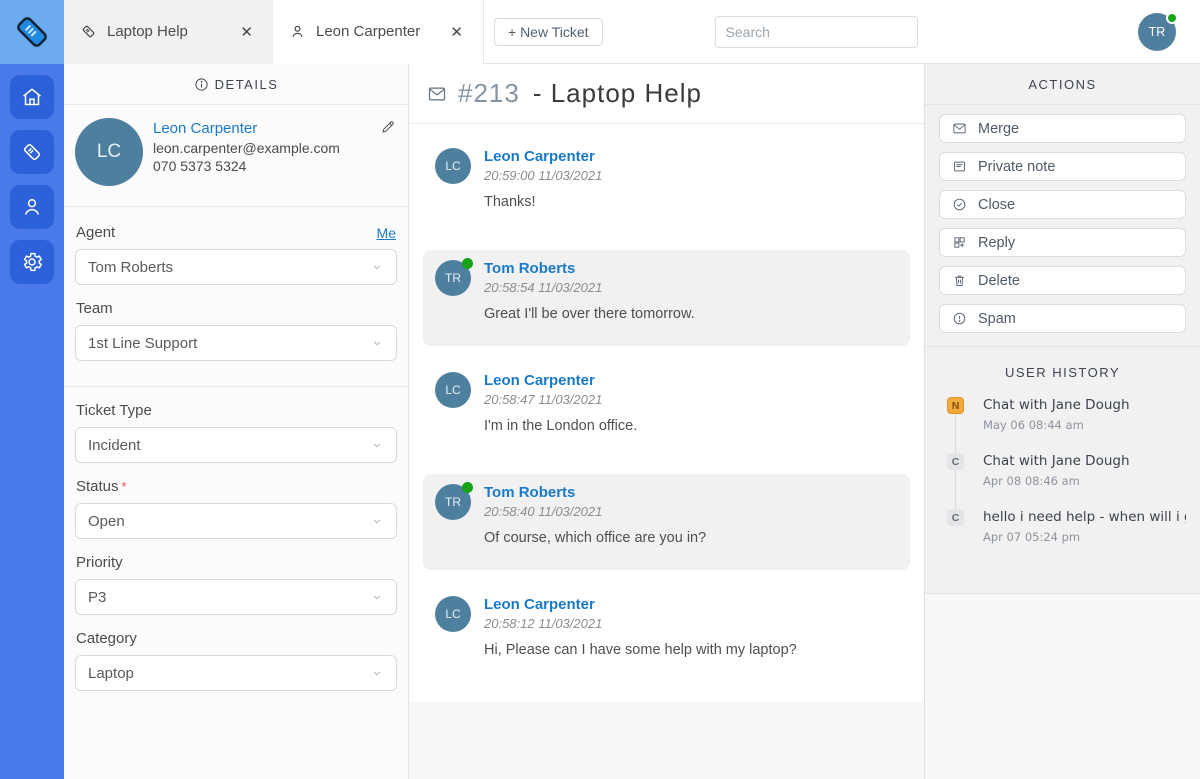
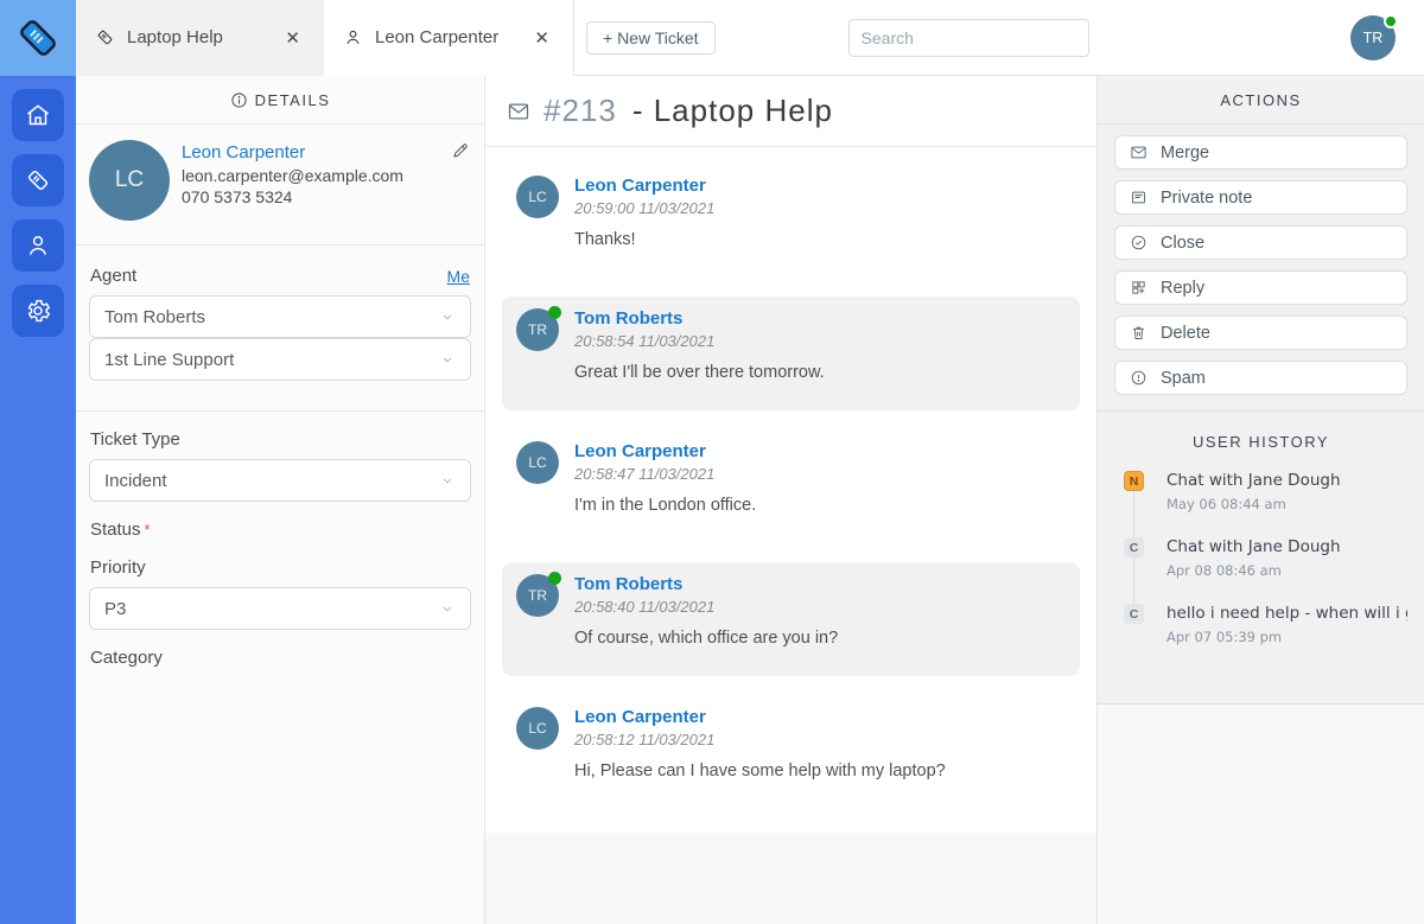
  Laptop Help
  ✕
  Leon Carpenter
  ✕
  + New Ticket
  Search
  TR
  DETAILS
  LC
  Leon Carpenter
  leon.carpenter@example.com
  070 5373 5324
  Agent
  Me
  Tom Roberts
- Team
  1st Line Support
  Ticket Type
  Incident
  Status
  *
- Open
  Priority
  P3
  Category
- Laptop
  #213
  - Laptop Help
  LC
  Leon Carpenter
  20:59:00 11/03/2021
  Thanks!
  TR
  Tom Roberts
  20:58:54 11/03/2021
  Great I'll be over there tomorrow.
  LC
  Leon Carpenter
  20:58:47 11/03/2021
  I'm in the London office.
  TR
  Tom Roberts
  20:58:40 11/03/2021
  Of course, which office are you in?
  LC
  Leon Carpenter
  20:58:12 11/03/2021
  Hi, Please can I have some help with my laptop?
  ACTIONS
  Merge
  Private note
  Close
  Reply
  Delete
  Spam
  USER HISTORY
  N
  Chat with Jane Dough
  May 06 08:44 am
  C
  Chat with Jane Dough
  Apr 08 08:46 am
  C
  hello i need help - when will i
- Apr 07 05:24 pm
+ Apr 07 05:39 pm
